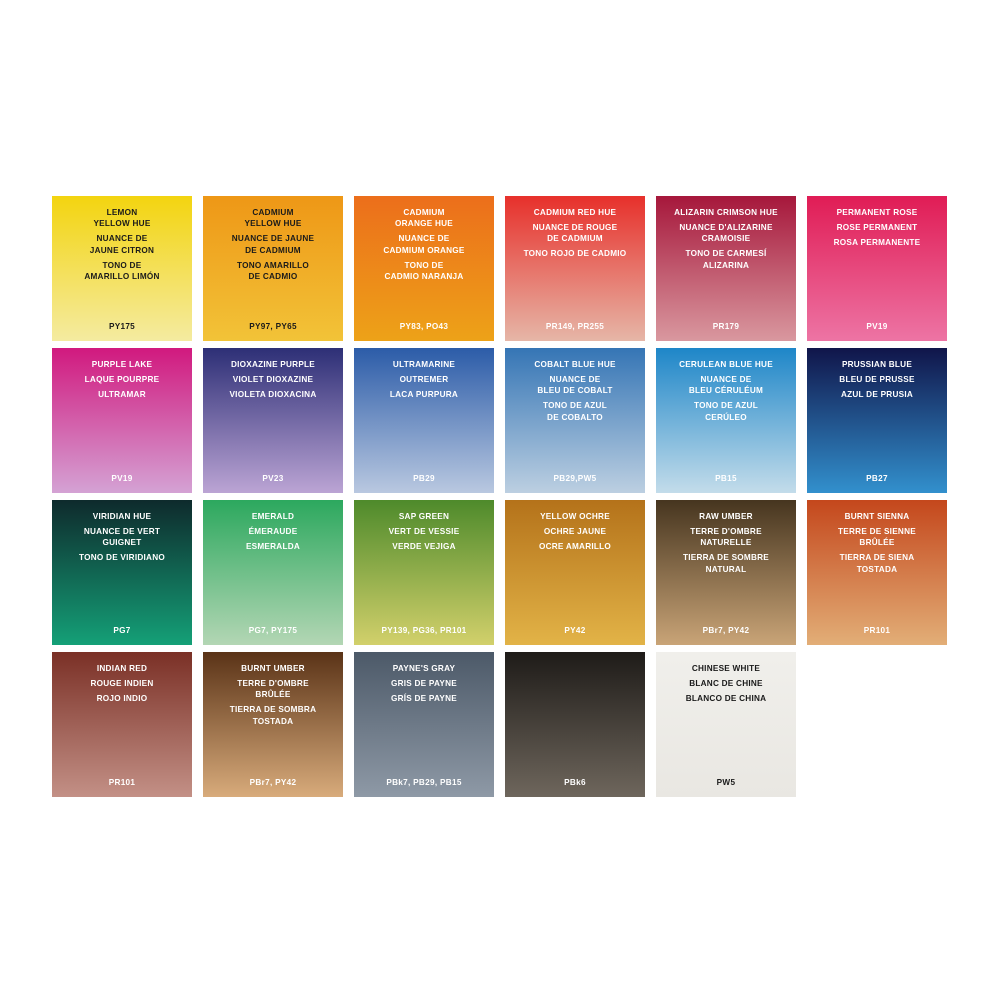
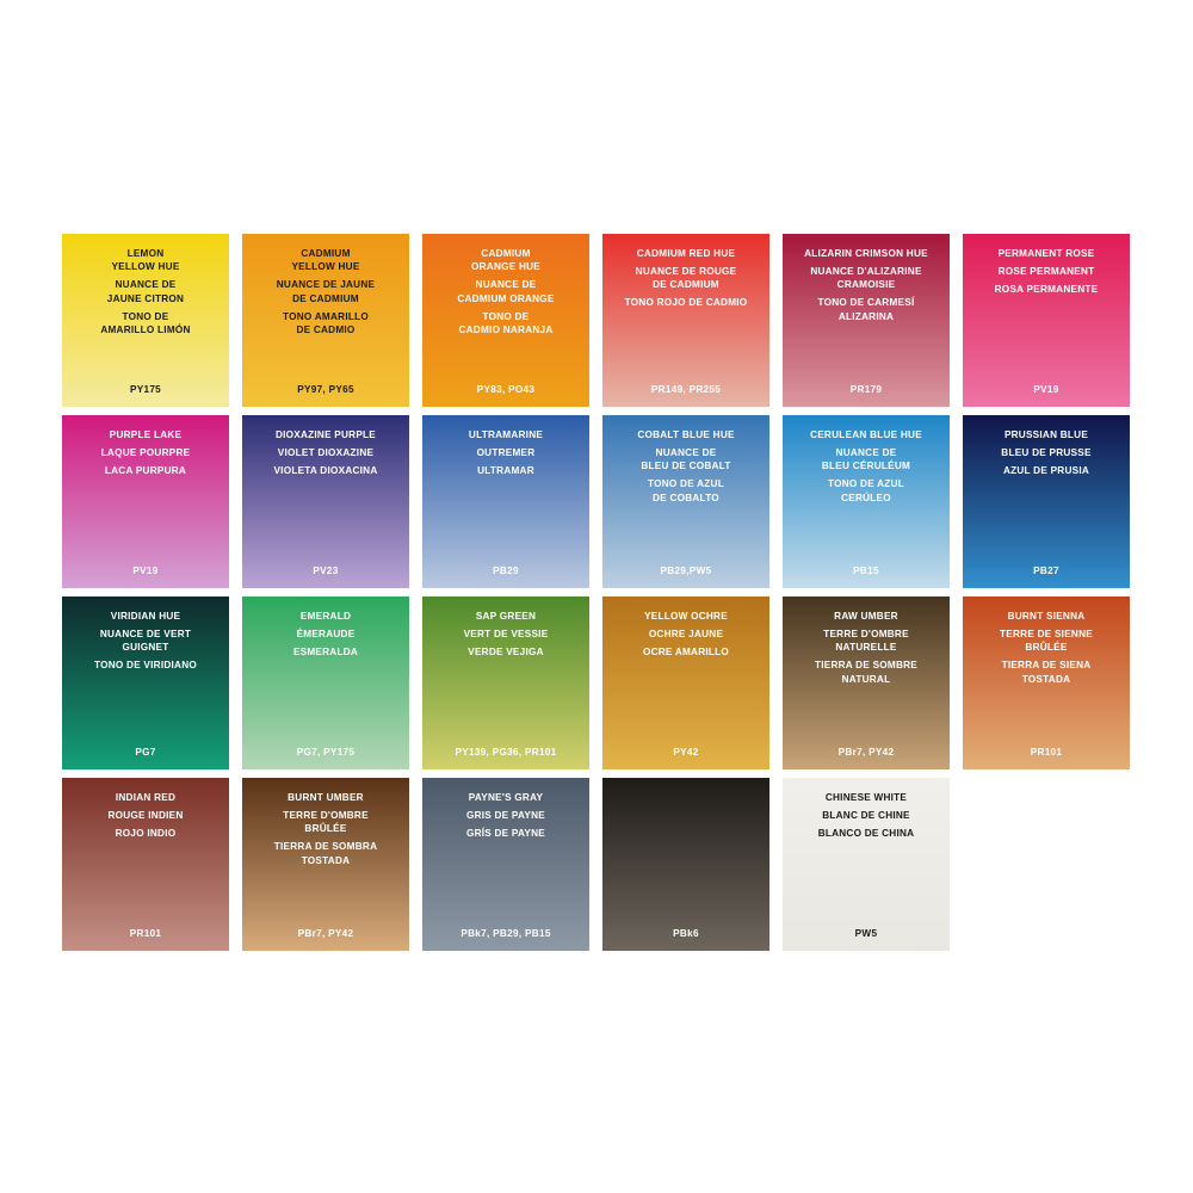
  LEMON
  YELLOW HUE
  NUANCE DE
  JAUNE CITRON
  TONO DE
  AMARILLO LIMÓN
  PY175
  CADMIUM
  YELLOW HUE
  NUANCE DE JAUNE
  DE CADMIUM
  TONO AMARILLO
  DE CADMIO
  PY97, PY65
  CADMIUM
  ORANGE HUE
  NUANCE DE
  CADMIUM ORANGE
  TONO DE
  CADMIO NARANJA
  PY83, PO43
  CADMIUM RED HUE
  NUANCE DE ROUGE
  DE CADMIUM
  TONO ROJO DE CADMIO
  PR149, PR255
  ALIZARIN CRIMSON HUE
  NUANCE D'ALIZARINE
  CRAMOISIE
  TONO DE CARMESÍ
  ALIZARINA
  PR179
  PERMANENT ROSE
  ROSE PERMANENT
  ROSA PERMANENTE
  PV19
  PURPLE LAKE
  LAQUE POURPRE
- ULTRAMAR
+ LACA PURPURA
  PV19
  DIOXAZINE PURPLE
  VIOLET DIOXAZINE
  VIOLETA DIOXACINA
  PV23
  ULTRAMARINE
  OUTREMER
- LACA PURPURA
+ ULTRAMAR
  PB29
  COBALT BLUE HUE
  NUANCE DE
  BLEU DE COBALT
  TONO DE AZUL
  DE COBALTO
  PB29,PW5
  CERULEAN BLUE HUE
  NUANCE DE
  BLEU CÉRULÉUM
  TONO DE AZUL
  CERÚLEO
  PB15
  PRUSSIAN BLUE
  BLEU DE PRUSSE
  AZUL DE PRUSIA
  PB27
  VIRIDIAN HUE
  NUANCE DE VERT
  GUIGNET
  TONO DE VIRIDIANO
  PG7
  EMERALD
  ÉMERAUDE
  ESMERALDA
  PG7, PY175
  SAP GREEN
  VERT DE VESSIE
  VERDE VEJIGA
  PY139, PG36, PR101
  YELLOW OCHRE
  OCHRE JAUNE
  OCRE AMARILLO
  PY42
  RAW UMBER
  TERRE D'OMBRE
  NATURELLE
  TIERRA DE SOMBRE
  NATURAL
  PBr7, PY42
  BURNT SIENNA
  TERRE DE SIENNE
  BRÛLÉE
  TIERRA DE SIENA
  TOSTADA
  PR101
  INDIAN RED
  ROUGE INDIEN
  ROJO INDIO
  PR101
  BURNT UMBER
  TERRE D'OMBRE
  BRÛLÉE
  TIERRA DE SOMBRA
  TOSTADA
  PBr7, PY42
  PAYNE'S GRAY
  GRIS DE PAYNE
  GRÍS DE PAYNE
  PBk7, PB29, PB15
  PBk6
  CHINESE WHITE
  BLANC DE CHINE
  BLANCO DE CHINA
  PW5
